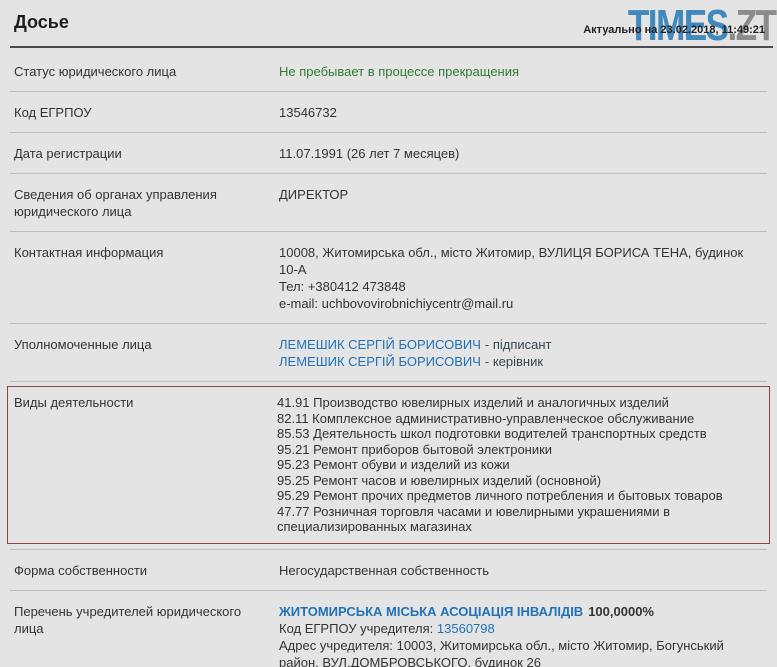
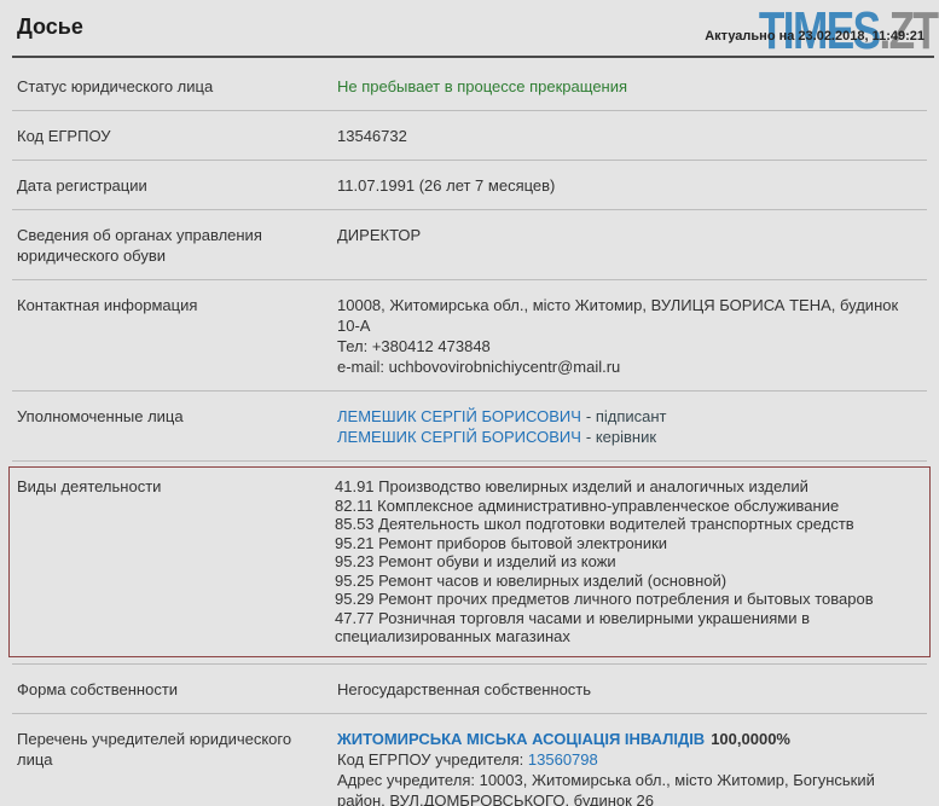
  Досье
  TIMES.ZT
  Актуально на 23.02.2018, 11:49:21
  Статус юридического лица
  Не пребывает в процессе прекращения
  Код ЕГРПОУ
  13546732
  Дата регистрации
  11.07.1991 (26 лет 7 месяцев)
- Сведения об органах управления юридического лица
+ Сведения об органах управления юридического обуви
  ДИРЕКТОР
  Контактная информация
  10008, Житомирська обл., місто Житомир, ВУЛИЦЯ БОРИСА ТЕНА, будинок 10-А
  Тел: +380412 473848
  e-mail: uchbovovirobnichiycentr@mail.ru
  Уполномоченные лица
  ЛЕМЕШИК СЕРГІЙ БОРИСОВИЧ - підписант
  ЛЕМЕШИК СЕРГІЙ БОРИСОВИЧ - керівник
  Виды деятельности
  41.91 Производство ювелирных изделий и аналогичных изделий
  82.11 Комплексное административно-управленческое обслуживание
  85.53 Деятельность школ подготовки водителей транспортных средств
  95.21 Ремонт приборов бытовой электроники
  95.23 Ремонт обуви и изделий из кожи
  95.25 Ремонт часов и ювелирных изделий (основной)
  95.29 Ремонт прочих предметов личного потребления и бытовых товаров
  47.77 Розничная торговля часами и ювелирными украшениями в специализированных магазинах
  Форма собственности
  Негосударственная собственность
  Перечень учредителей юридического лица
  ЖИТОМИРСЬКА МІСЬКА АСОЦІАЦІЯ ІНВАЛІДІВ 100,0000%
  Код ЕГРПОУ учредителя: 13560798
  Адрес учредителя: 10003, Житомирська обл., місто Житомир, Богунський район, ВУЛ.ДОМБРОВСЬКОГО, будинок 26
